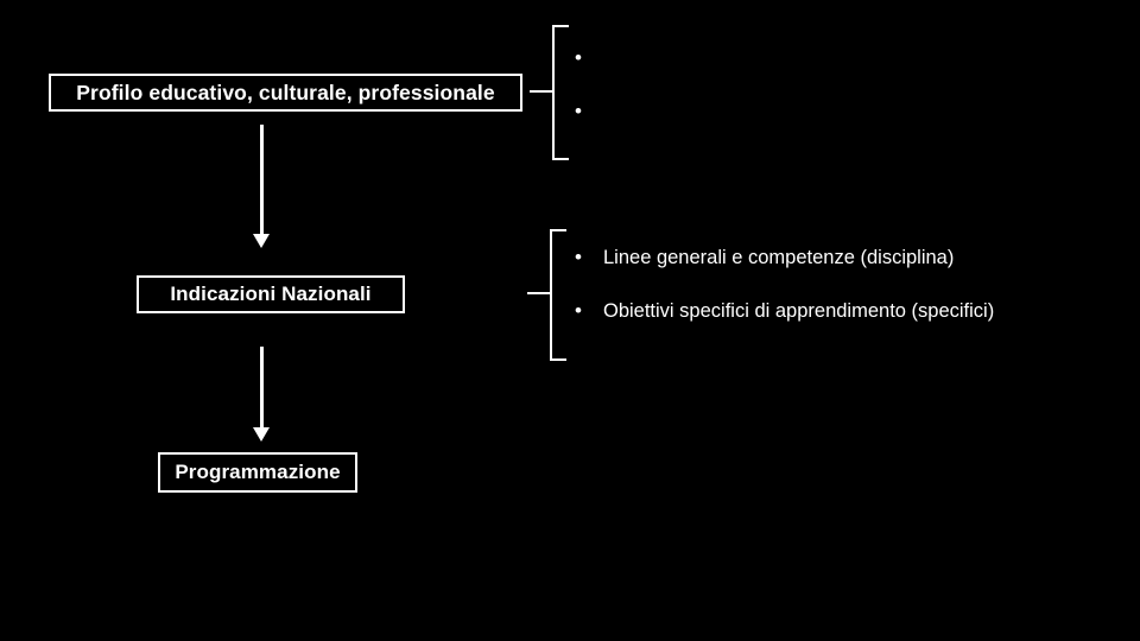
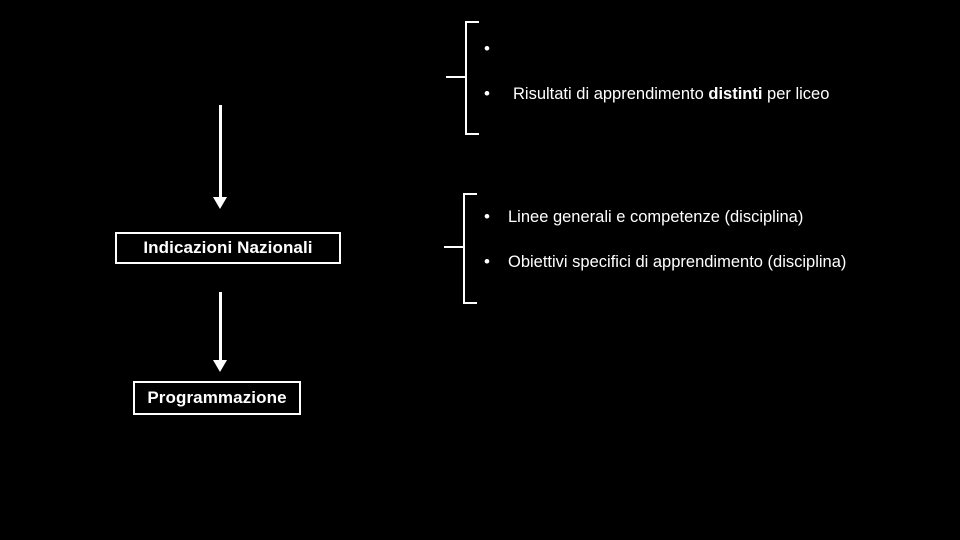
- Profilo educativo, culturale, professionale
  Indicazioni Nazionali
  Programmazione
  •
  •
+ Risultati di apprendimento distinti per liceo
  •
  Linee generali e competenze (disciplina)
  •
- Obiettivi specifici di apprendimento (specifici)
+ Obiettivi specifici di apprendimento (disciplina)
